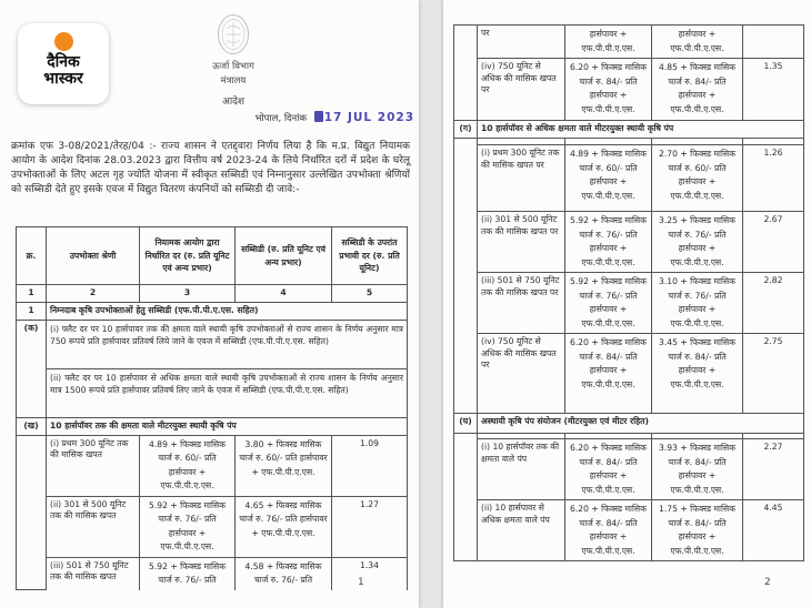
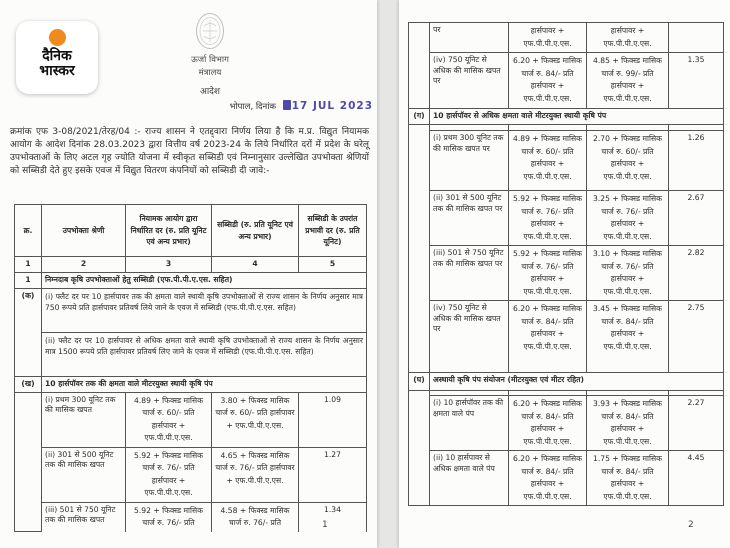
  दैनिक
  भास्कर
  ऊर्जा विभाग
  मंत्रालय
  आदेश
  भोपाल, दिनांक 17 JUL 2023
  क्रमांक एफ 3-08/2021/तेरह/04 :- राज्य शासन ने एतद्द्वारा निर्णय लिया है कि म.प्र. विद्युत नियामक आयोग के आदेश दिनांक 28.03.2023 द्वारा वित्तीय वर्ष 2023-24 के लिये निर्धारित दरों में प्रदेश के घरेलू उपभोक्ताओं के लिए अटल गृह ज्योति योजना में स्वीकृत सब्सिडी एवं निम्नानुसार उल्लेखित उपभोक्ता श्रेणियों को सब्सिडी देते हुए इसके एवज में विद्युत वितरण कंपनियों को सब्सिडी दी जावे:-
  क्र.	उपभोक्ता श्रेणी	नियामक आयोग द्वारा निर्धारित दर (रु. प्रति यूनिट एवं अन्य प्रभार)	सब्सिडी (रु. प्रति यूनिट एवं अन्य प्रभार)	सब्सिडी के उपरांत प्रभावी दर (रु. प्रति यूनिट)
  1	2	3	4	5
  1	निम्नदाब कृषि उपभोक्ताओं हेतु सब्सिडी (एफ.पी.पी.ए.एस. सहित)
  (क)	(i) फ्लैट दर पर 10 हार्सपावर तक की क्षमता वाले स्थायी कृषि उपभोक्ताओं से राज्य शासन के निर्णय अनुसार मात्र 750 रूपये प्रति हार्सपावर प्रतिवर्ष लिये जाने के एवज में सब्सिडी (एफ.पी.पी.ए.एस. सहित)
  (ii) फ्लैट दर पर 10 हार्सपावर से अधिक क्षमता वाले स्थायी कृषि उपभोक्ताओं से राज्य शासन के निर्णय अनुसार मात्र 1500 रूपये प्रति हार्सपावर प्रतिवर्ष लिए जाने के एवज में सब्सिडी (एफ.पी.पी.ए.एस. सहित)
  (ख)	10 हार्सपॉवर तक की क्षमता वाले मीटरयुक्त स्थायी कृषि पंप
  	(i) प्रथम 300 यूनिट तक की मासिक खपत	4.89 + फिक्स्ड मासिक चार्ज रु. 60/- प्रति हार्सपावर + एफ.पी.पी.ए.एस.	3.80 + फिक्स्ड मासिक चार्ज रु. 60/- प्रति हार्सपावर + एफ.पी.पी.ए.एस.	1.09
  (ii) 301 से 500 यूनिट तक की मासिक खपत	5.92 + फिक्स्ड मासिक चार्ज रु. 76/- प्रति हार्सपावर + एफ.पी.पी.ए.एस.	4.65 + फिक्स्ड मासिक चार्ज रु. 76/- प्रति हार्सपावर + एफ.पी.पी.ए.एस.	1.27
  (iii) 501 से 750 यूनिट तक की मासिक खपत	5.92 + फिक्स्ड मासिक चार्ज रु. 76/- प्रति	4.58 + फिक्स्ड मासिक चार्ज रु. 76/- प्रति	1.34
  1
  	पर	हार्सपावर + एफ.पी.पी.ए.एस.	हार्सपावर + एफ.पी.पी.ए.एस.
- (iv) 750 यूनिट से अधिक की मासिक खपत पर	6.20 + फिक्स्ड मासिक चार्ज रु. 84/- प्रति हार्सपावर + एफ.पी.पी.ए.एस.	4.85 + फिक्स्ड मासिक चार्ज रु. 84/- प्रति हार्सपावर + एफ.पी.पी.ए.एस.	1.35
+ (iv) 750 यूनिट से अधिक की मासिक खपत पर	6.20 + फिक्स्ड मासिक चार्ज रु. 84/- प्रति हार्सपावर + एफ.पी.पी.ए.एस.	4.85 + फिक्स्ड मासिक चार्ज रु. 99/- प्रति हार्सपावर + एफ.पी.पी.ए.एस.	1.35
  (ग)	10 हार्सपॉवर से अधिक क्षमता वाले मीटरयुक्त स्थायी कृषि पंप
  (i) प्रथम 300 यूनिट तक की मासिक खपत पर	4.89 + फिक्स्ड मासिक चार्ज रु. 60/- प्रति हार्सपावर + एफ.पी.पी.ए.एस.	2.70 + फिक्स्ड मासिक चार्ज रु. 60/- प्रति हार्सपावर + एफ.पी.पी.ए.एस.	1.26
  (ii) 301 से 500 यूनिट तक की मासिक खपत पर	5.92 + फिक्स्ड मासिक चार्ज रु. 76/- प्रति हार्सपावर + एफ.पी.पी.ए.एस.	3.25 + फिक्स्ड मासिक चार्ज रु. 76/- प्रति हार्सपावर + एफ.पी.पी.ए.एस.	2.67
  (iii) 501 से 750 यूनिट तक की मासिक खपत पर	5.92 + फिक्स्ड मासिक चार्ज रु. 76/- प्रति हार्सपावर + एफ.पी.पी.ए.एस.	3.10 + फिक्स्ड मासिक चार्ज रु. 76/- प्रति हार्सपावर + एफ.पी.पी.ए.एस.	2.82
  (iv) 750 यूनिट से अधिक की मासिक खपत पर	6.20 + फिक्स्ड मासिक चार्ज रु. 84/- प्रति हार्सपावर + एफ.पी.पी.ए.एस.	3.45 + फिक्स्ड मासिक चार्ज रु. 84/- प्रति हार्सपावर + एफ.पी.पी.ए.एस.	2.75
  (घ)	अस्थायी कृषि पंप संयोजन (मीटरयुक्त एवं मीटर रहित)
  (i) 10 हार्सपॉवर तक की क्षमता वाले पंप	6.20 + फिक्स्ड मासिक चार्ज रु. 84/- प्रति हार्सपावर + एफ.पी.पी.ए.एस.	3.93 + फिक्स्ड मासिक चार्ज रु. 84/- प्रति हार्सपावर + एफ.पी.पी.ए.एस.	2.27
  (ii) 10 हार्सपावर से अधिक क्षमता वाले पंप	6.20 + फिक्स्ड मासिक चार्ज रु. 84/- प्रति हार्सपावर + एफ.पी.पी.ए.एस.	1.75 + फिक्स्ड मासिक चार्ज रु. 84/- प्रति हार्सपावर + एफ.पी.पी.ए.एस.	4.45
  2
